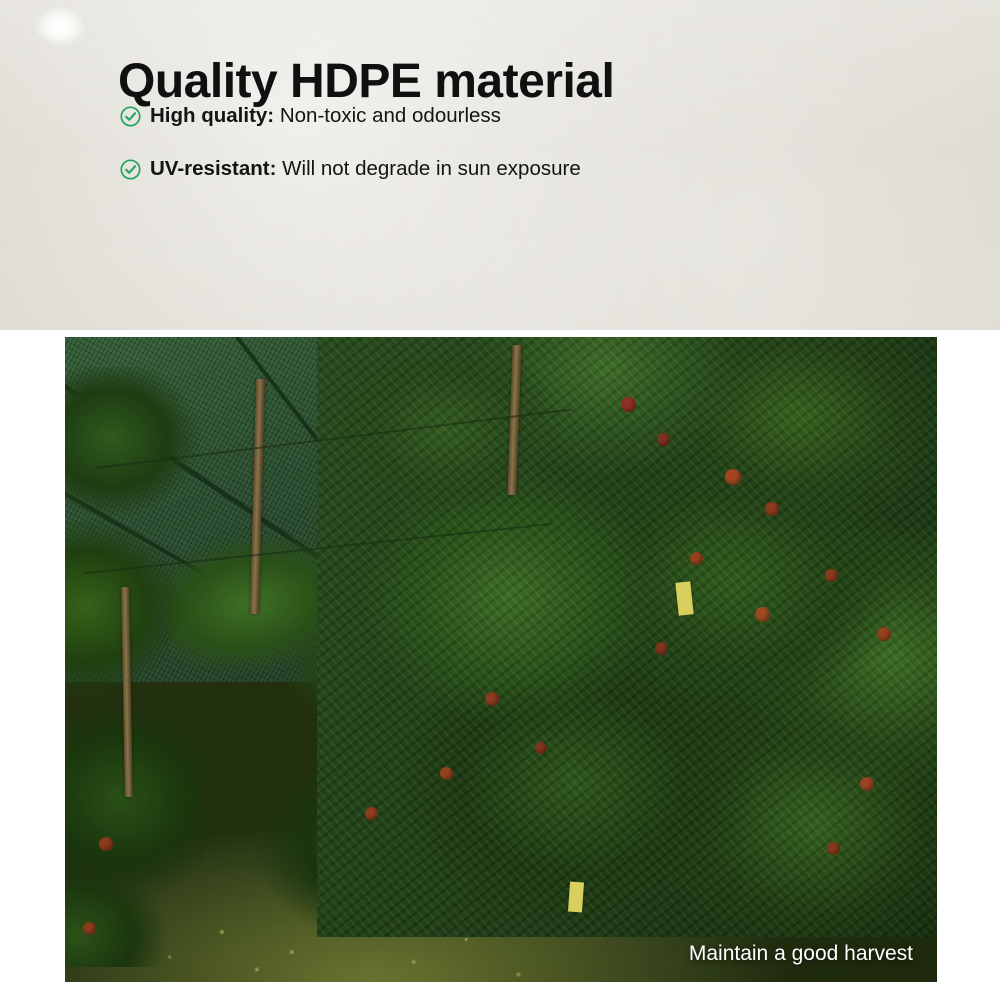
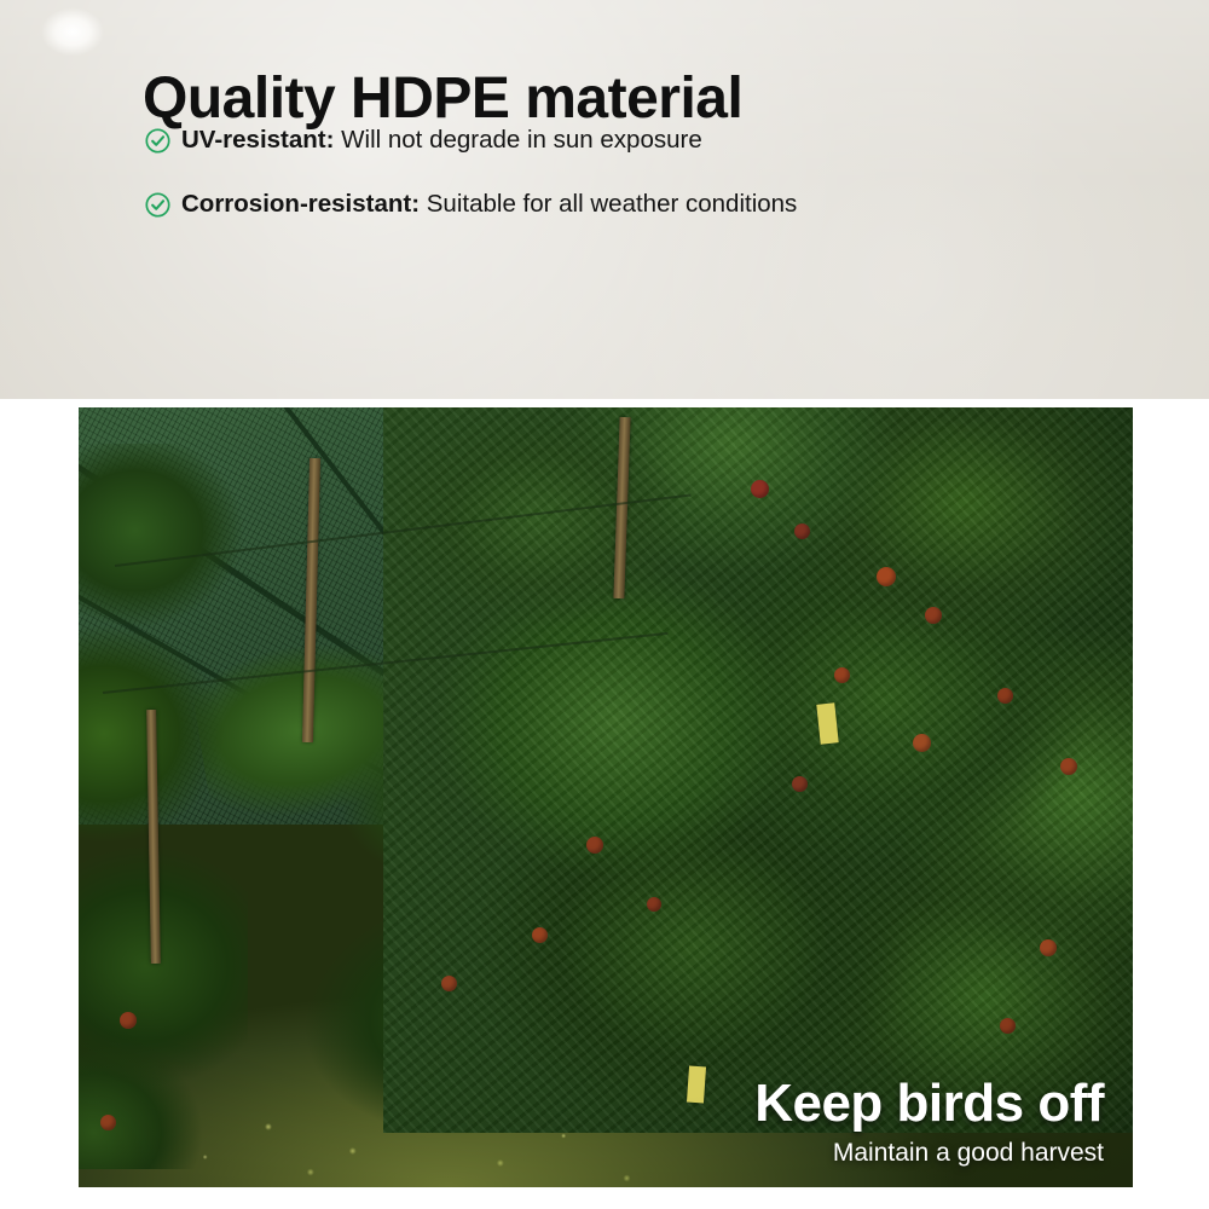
  Quality HDPE material
- High quality: Non-toxic and odourless
  UV-resistant: Will not degrade in sun exposure
+ Corrosion-resistant: Suitable for all weather conditions
+ Keep birds off
  Maintain a good harvest
